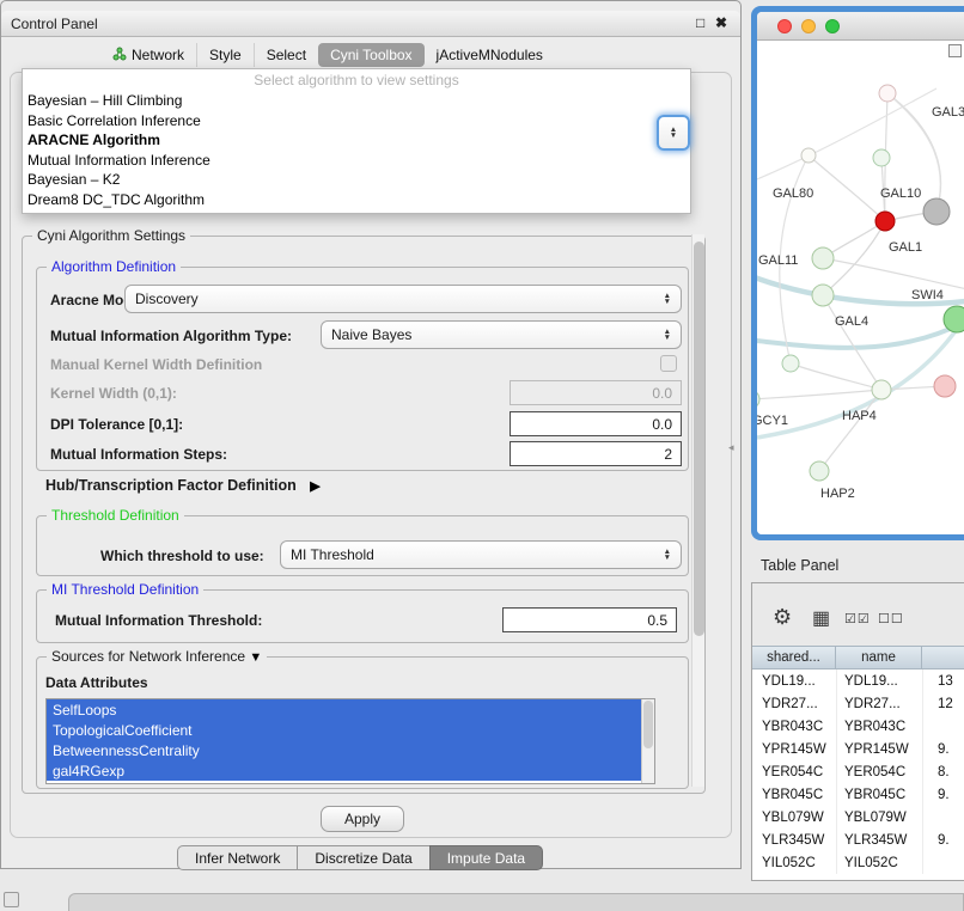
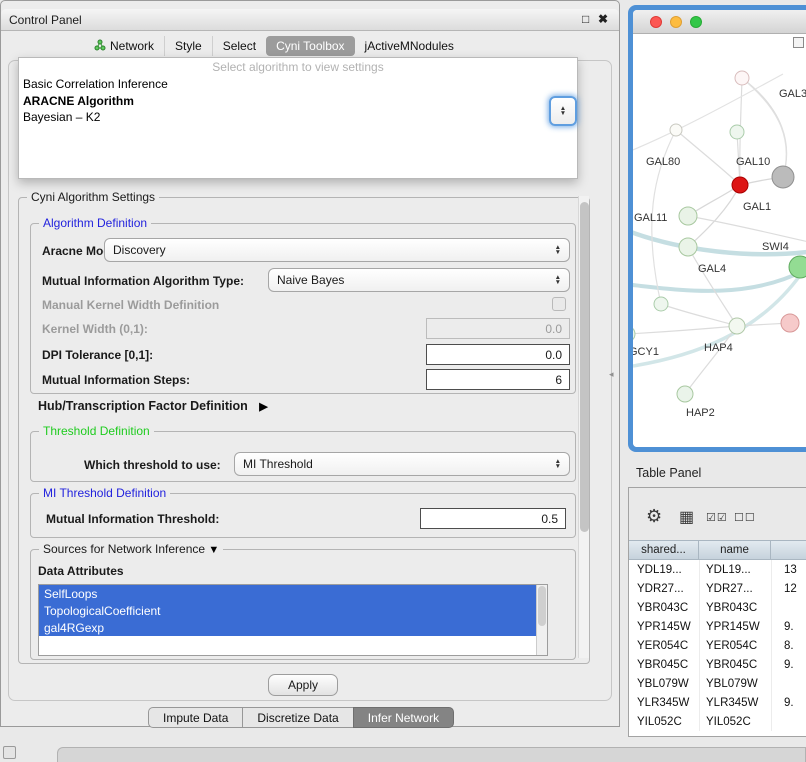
  Control Panel
  □
  ✖
  Network
  Style
  Select
  Cyni Toolbox
  jActiveMNodules
  Select algorithm to view settings
- Bayesian – Hill Climbing
  Basic Correlation Inference
  ARACNE Algorithm
- Mutual Information Inference
  Bayesian – K2
- Dream8 DC_TDC Algorithm
  Cyni Algorithm Settings
  Algorithm Definition
  Aracne Mo
  Discovery
  Mutual Information Algorithm Type:
  Naive Bayes
  Manual Kernel Width Definition
  Kernel Width (0,1):
  0.0
  DPI Tolerance [0,1]:
  0.0
  Mutual Information Steps:
- 2
+ 6
  Hub/Transcription Factor Definition ▶
  Threshold Definition
  Which threshold to use:
  MI Threshold
  MI Threshold Definition
  Mutual Information Threshold:
  0.5
  Sources for Network Inference ▼
  Data Attributes
  SelfLoops
  TopologicalCoefficient
- BetweennessCentrality
  gal4RGexp
  Apply
- Infer Network
+ Impute Data
  Discretize Data
- Impute Data
+ Infer Network
  ◂
  GAL80
  GAL10
  GAL11
  GAL1
  SWI4
  GAL4
  GCY1
  HAP4
  HAP2
  GAL3
  Table Panel
  ⚙
  ▦
  ☑☑
  ☐☐
  shared...
  name
  YDL19...
  YDL19...
  13
  YDR27...
  YDR27...
  12
  YBR043C
  YBR043C
  YPR145W
  YPR145W
  9.
  YER054C
  YER054C
  8.
  YBR045C
  YBR045C
  9.
  YBL079W
  YBL079W
  YLR345W
  YLR345W
  9.
  YIL052C
  YIL052C
